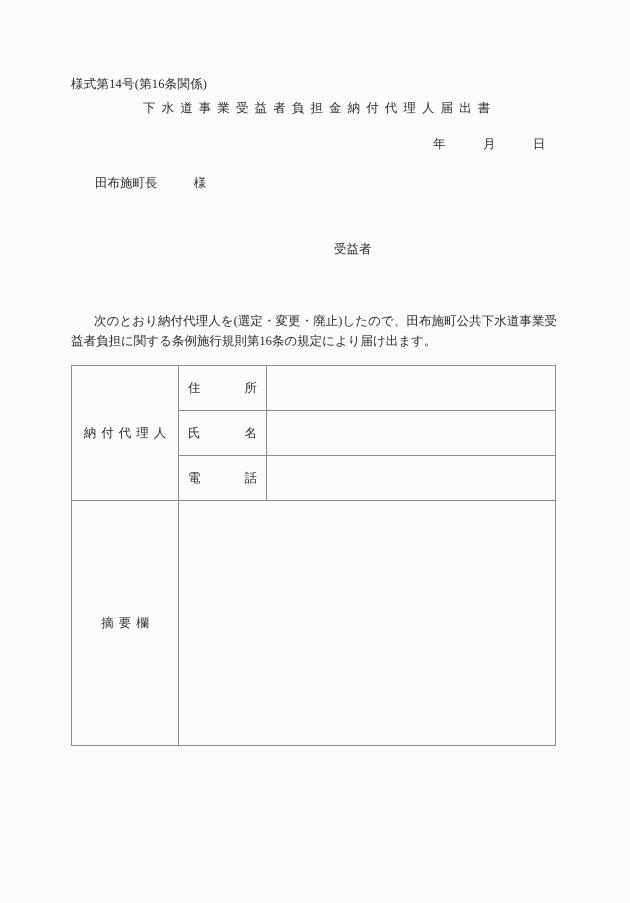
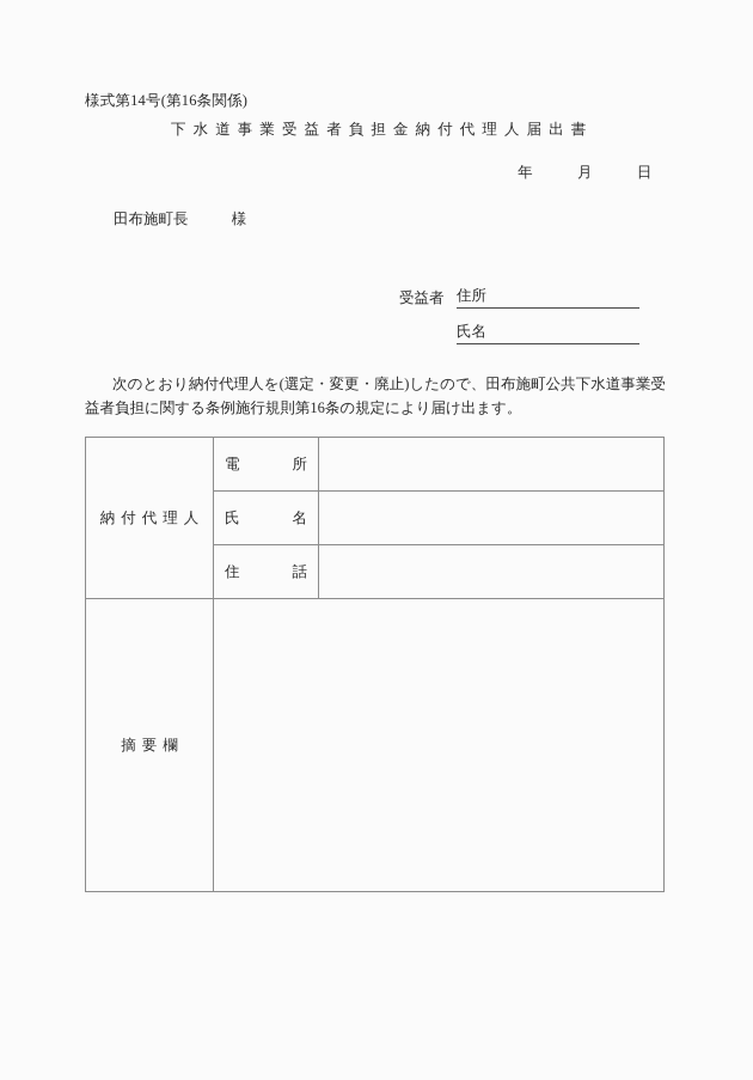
  様式第14号(第16条関係)
  下水道事業受益者負担金納付代理人届出書
  年 月 日
  田布施町長 様
  受益者
+ 住所
+ 氏名
  次のとおり納付代理人を(選定・変更・廃止)したので、田布施町公共下水道事業受益者負担に関する条例施行規則第16条の規定により届け出ます。
- 納付代理人	住 所
+ 納付代理人	電 所
  氏 名
- 電 話
+ 住 話
  摘要欄
